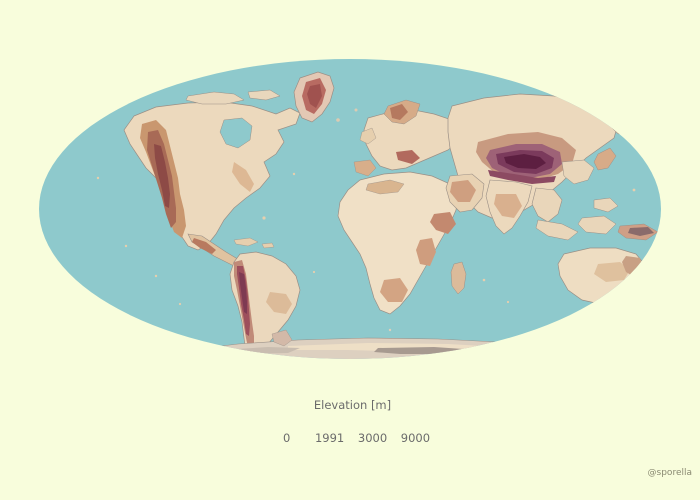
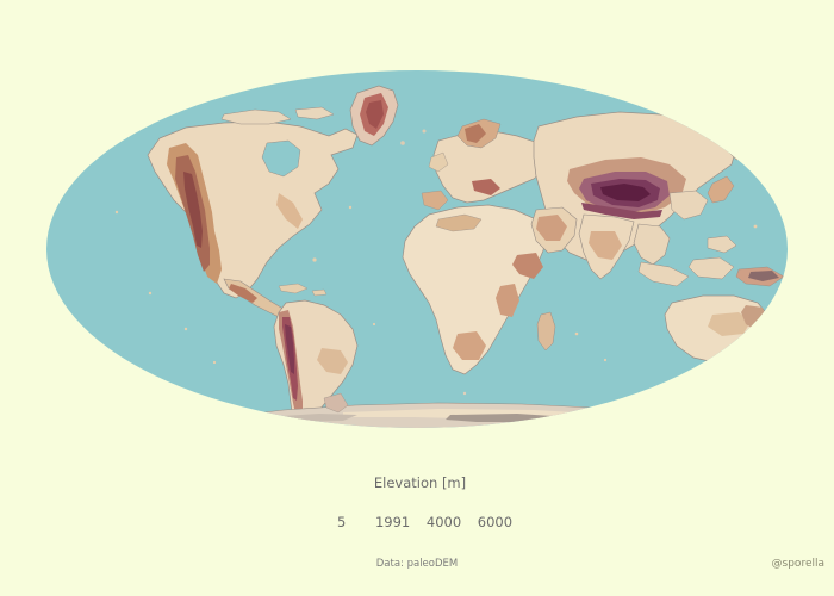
  Elevation [m]
- 0
+ 5
  1991
- 3000
+ 4000
- 9000
+ 6000
+ Data: paleoDEM
  @sporella
